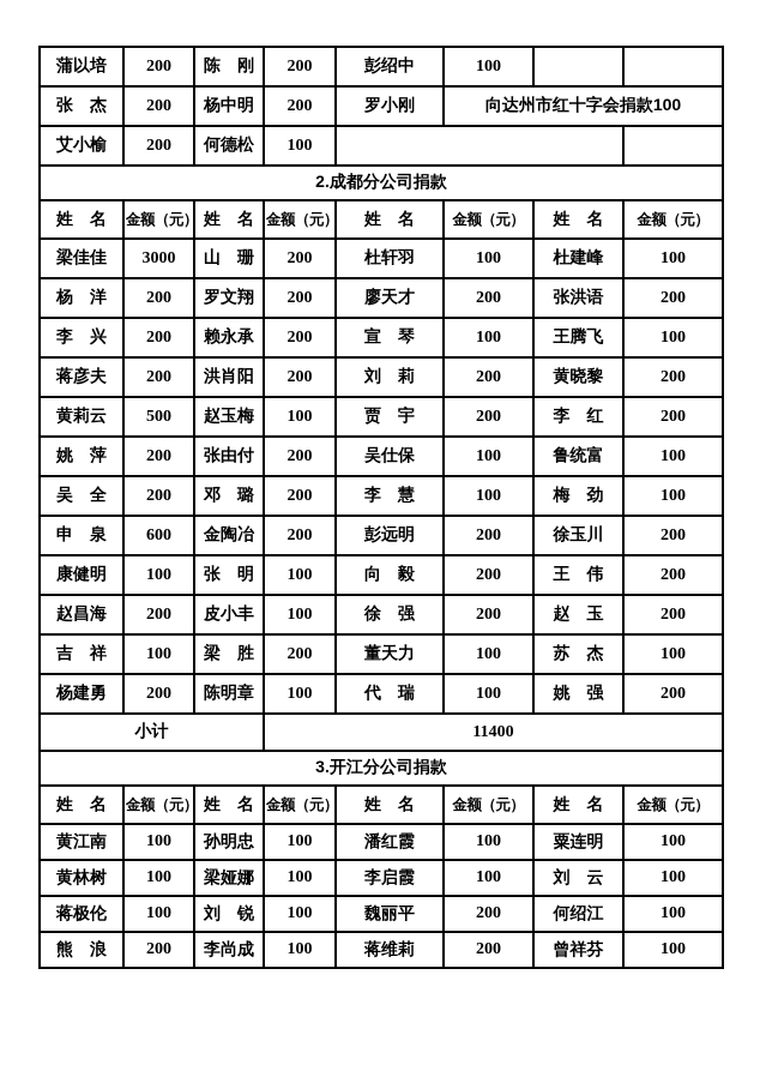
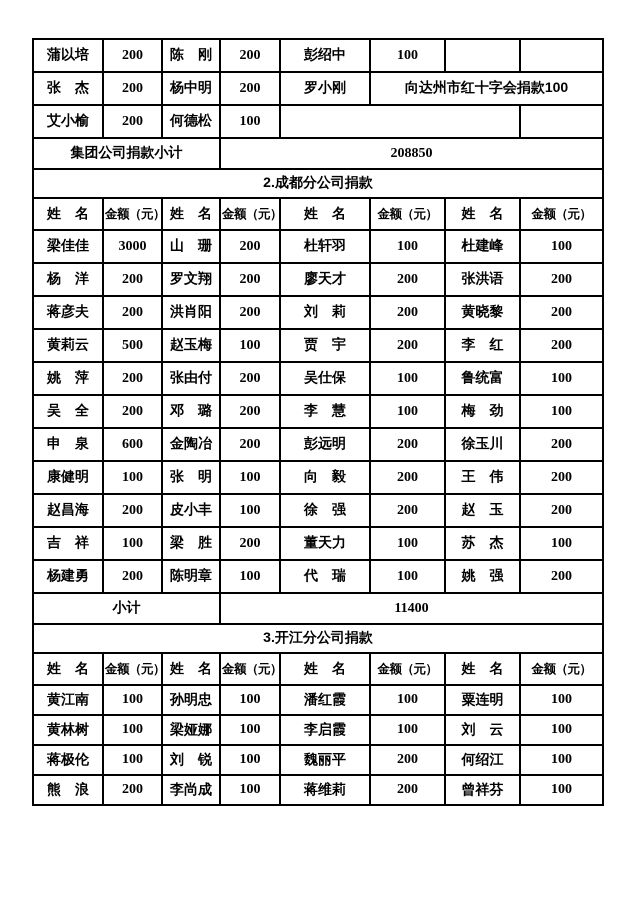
  蒲以培	200	陈 刚	200	彭绍中	100
  张 杰	200	杨中明	200	罗小刚	向达州市红十字会捐款100
  艾小榆	200	何德松	100
+ 集团公司捐款小计	208850
  2.成都分公司捐款
  姓 名	金额（元）	姓 名	金额（元）	姓 名	金额（元）	姓 名	金额（元）
  梁佳佳	3000	山 珊	200	杜轩羽	100	杜建峰	100
  杨 洋	200	罗文翔	200	廖天才	200	张洪语	200
- 李 兴	200	赖永承	200	宣 琴	100	王腾飞	100
  蒋彦夫	200	洪肖阳	200	刘 莉	200	黄晓黎	200
  黄莉云	500	赵玉梅	100	贾 宇	200	李 红	200
  姚 萍	200	张由付	200	吴仕保	100	鲁统富	100
  吴 全	200	邓 璐	200	李 慧	100	梅 劲	100
  申 泉	600	金陶冶	200	彭远明	200	徐玉川	200
  康健明	100	张 明	100	向 毅	200	王 伟	200
  赵昌海	200	皮小丰	100	徐 强	200	赵 玉	200
  吉 祥	100	梁 胜	200	董天力	100	苏 杰	100
  杨建勇	200	陈明章	100	代 瑞	100	姚 强	200
  小计	11400
  3.开江分公司捐款
  姓 名	金额（元）	姓 名	金额（元）	姓 名	金额（元）	姓 名	金额（元）
  黄江南	100	孙明忠	100	潘红霞	100	粟连明	100
  黄林树	100	梁娅娜	100	李启霞	100	刘 云	100
  蒋极伦	100	刘 锐	100	魏丽平	200	何绍江	100
  熊 浪	200	李尚成	100	蒋维莉	200	曾祥芬	100
